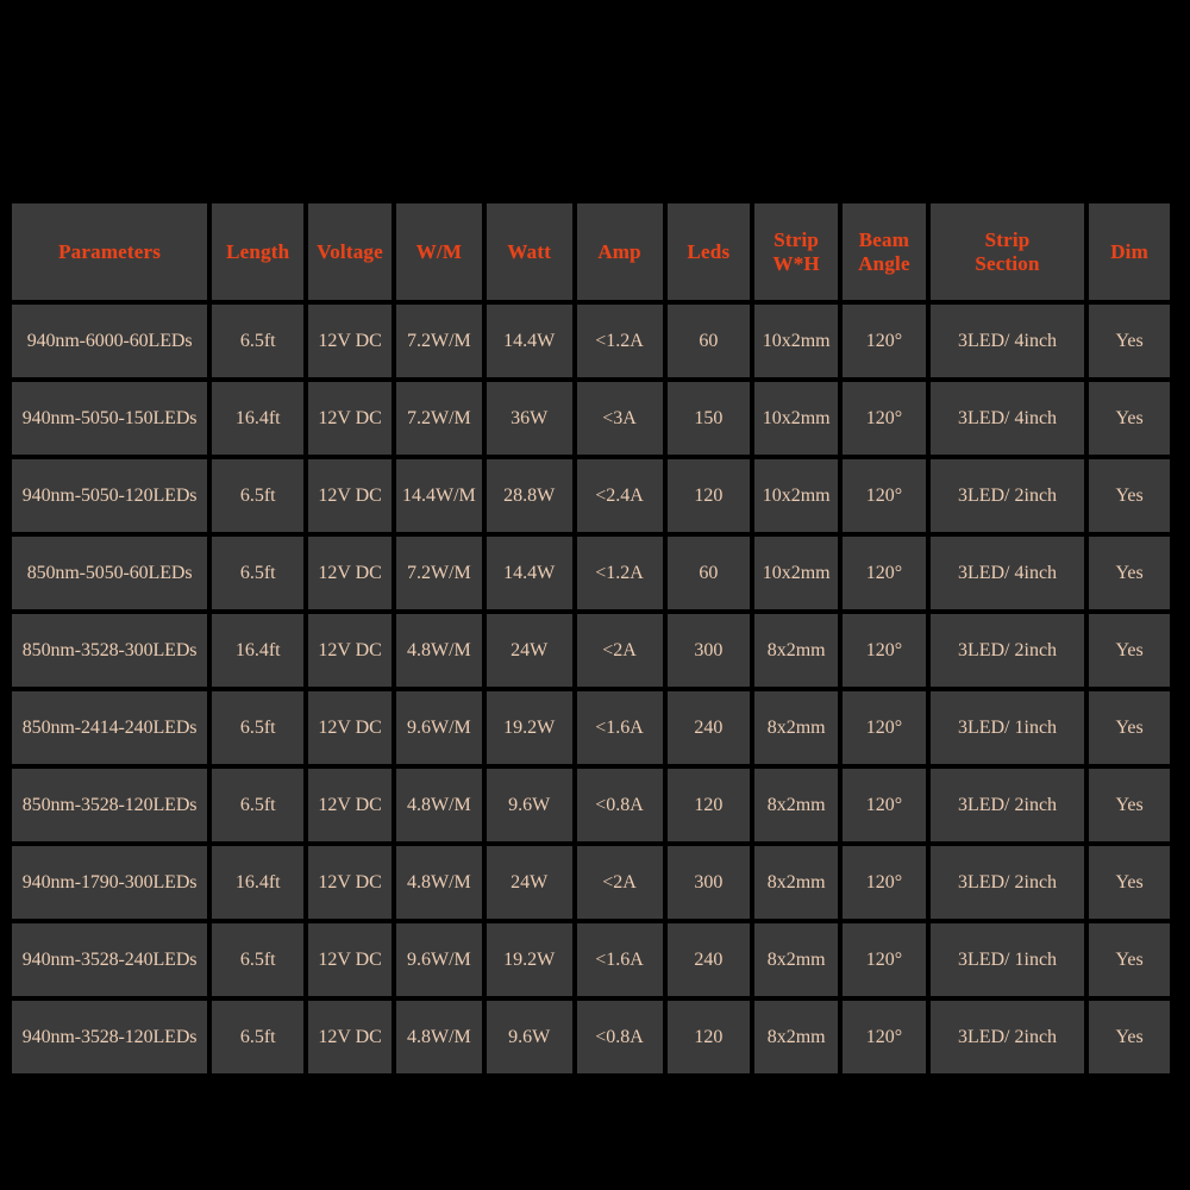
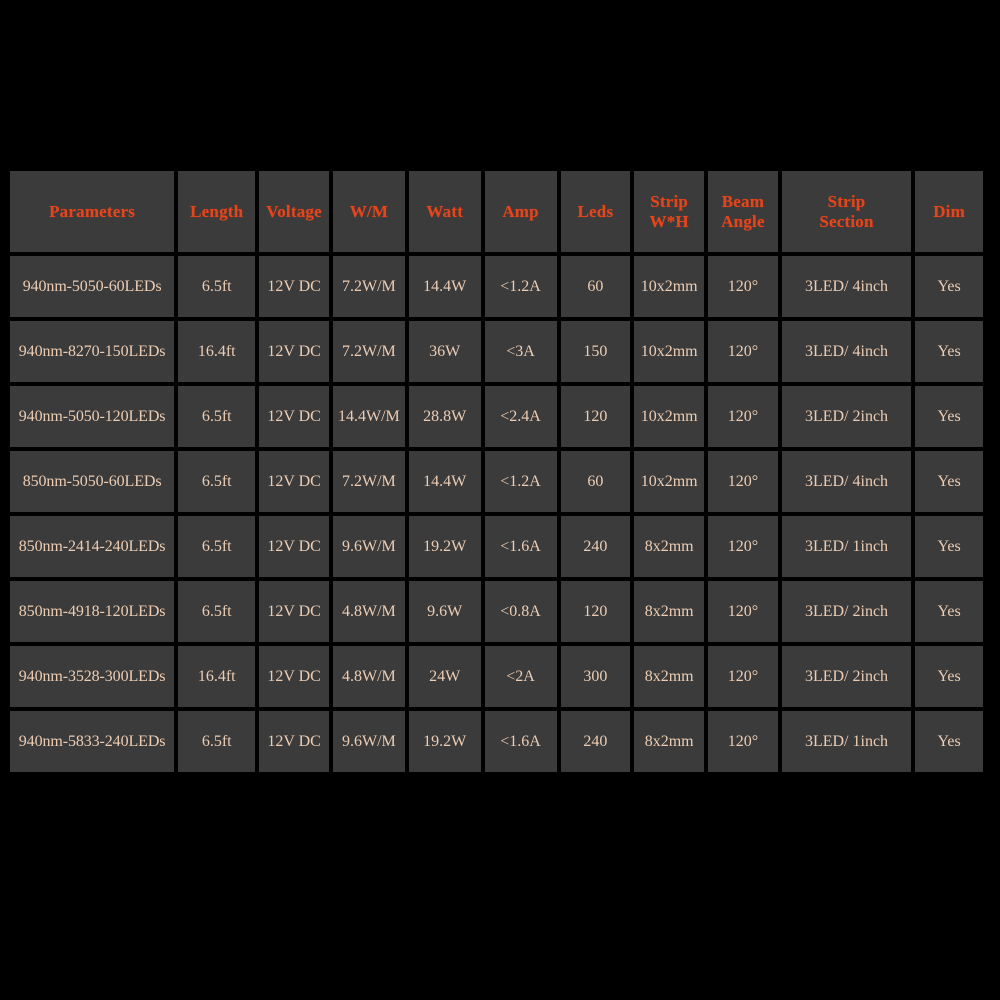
  Parameters	Length	Voltage	W/M	Watt	Amp	Leds	StripW*H	BeamAngle	StripSection	Dim
- 940nm-6000-60LEDs	6.5ft	12V DC	7.2W/M	14.4W	<1.2A	60	10x2mm	120°	3LED/ 4inch	Yes
+ 940nm-5050-60LEDs	6.5ft	12V DC	7.2W/M	14.4W	<1.2A	60	10x2mm	120°	3LED/ 4inch	Yes
- 940nm-5050-150LEDs	16.4ft	12V DC	7.2W/M	36W	<3A	150	10x2mm	120°	3LED/ 4inch	Yes
+ 940nm-8270-150LEDs	16.4ft	12V DC	7.2W/M	36W	<3A	150	10x2mm	120°	3LED/ 4inch	Yes
  940nm-5050-120LEDs	6.5ft	12V DC	14.4W/M	28.8W	<2.4A	120	10x2mm	120°	3LED/ 2inch	Yes
  850nm-5050-60LEDs	6.5ft	12V DC	7.2W/M	14.4W	<1.2A	60	10x2mm	120°	3LED/ 4inch	Yes
- 850nm-3528-300LEDs	16.4ft	12V DC	4.8W/M	24W	<2A	300	8x2mm	120°	3LED/ 2inch	Yes
  850nm-2414-240LEDs	6.5ft	12V DC	9.6W/M	19.2W	<1.6A	240	8x2mm	120°	3LED/ 1inch	Yes
- 850nm-3528-120LEDs	6.5ft	12V DC	4.8W/M	9.6W	<0.8A	120	8x2mm	120°	3LED/ 2inch	Yes
+ 850nm-4918-120LEDs	6.5ft	12V DC	4.8W/M	9.6W	<0.8A	120	8x2mm	120°	3LED/ 2inch	Yes
- 940nm-1790-300LEDs	16.4ft	12V DC	4.8W/M	24W	<2A	300	8x2mm	120°	3LED/ 2inch	Yes
+ 940nm-3528-300LEDs	16.4ft	12V DC	4.8W/M	24W	<2A	300	8x2mm	120°	3LED/ 2inch	Yes
- 940nm-3528-240LEDs	6.5ft	12V DC	9.6W/M	19.2W	<1.6A	240	8x2mm	120°	3LED/ 1inch	Yes
+ 940nm-5833-240LEDs	6.5ft	12V DC	9.6W/M	19.2W	<1.6A	240	8x2mm	120°	3LED/ 1inch	Yes
- 940nm-3528-120LEDs	6.5ft	12V DC	4.8W/M	9.6W	<0.8A	120	8x2mm	120°	3LED/ 2inch	Yes
